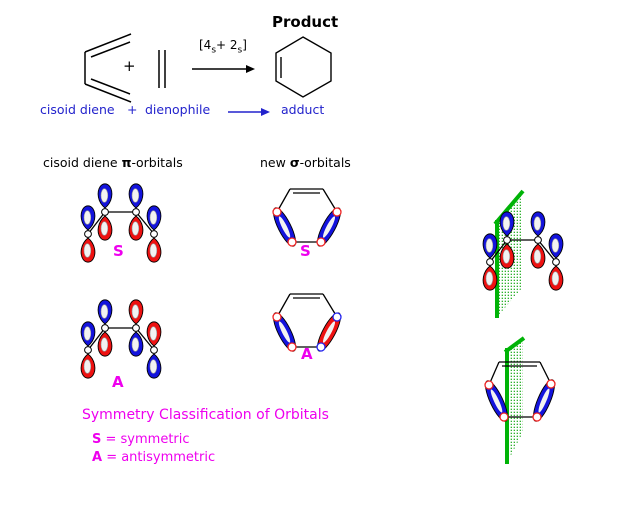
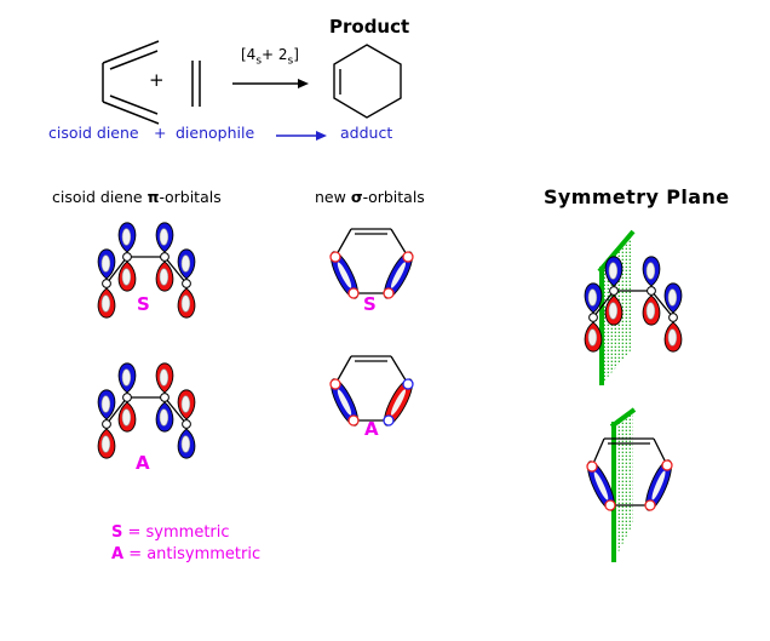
  Product
+ Symmetry Plane
  +
  [4s+ 2s]
  cisoid diene
  +
  dienophile
  adduct
  cisoid diene π-orbitals
  new σ-orbitals
  S
  S
  A
  A
- Symmetry Classification of Orbitals
  S = symmetric
  A = antisymmetric
